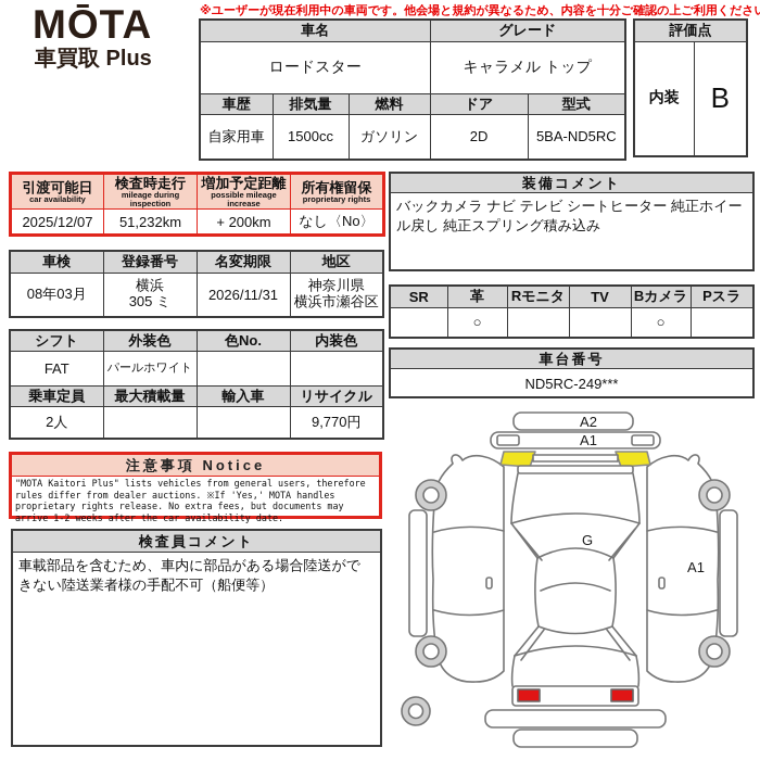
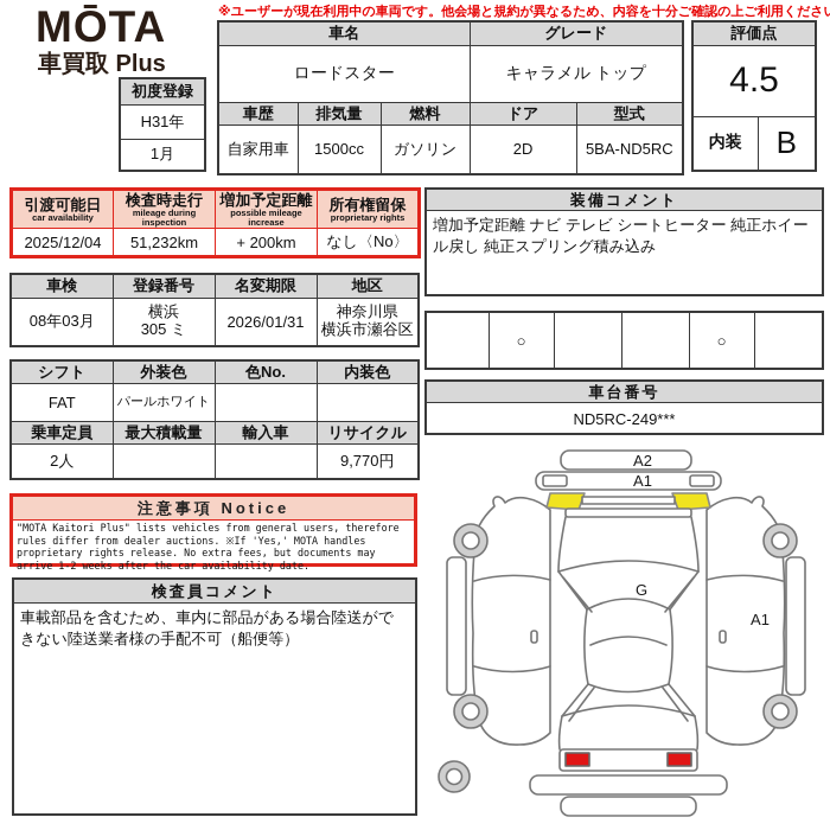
  ※ユーザーが現在利用中の車両です。他会場と規約が異なるため、内容を十分ご確認の上ご利用くださ
  MŌTA
  車買取 Plus
+ 初度登録
+ H31年
+ 1月
  車名	グレード
  ロードスター	キャラメル トップ
  車歴	排気量	燃料	ドア	型式
  自家用車	1500cc	ガソリン	2D	5BA-ND5RC
  評価点
+ 4.5
  内装	B
  引渡可能日car availability	検査時走行mileage during inspection	増加予定距離possible mileage increase	所有権留保proprietary rights
- 2025/12/07	51,232km	+ 200km	なし〈No〉
+ 2025/12/04	51,232km	+ 200km	なし〈No〉
  車検	登録番号	名変期限	地区
- 08年03月	横浜 305 ミ	2026/11/31	神奈川県 横浜市瀬谷区
+ 08年03月	横浜 305 ミ	2026/01/31	神奈川県 横浜市瀬谷区
  シフト	外装色	色No.	内装色
  FAT	パールホワイト
  乗車定員	最大積載量	輸入車	リサイクル
  2人			9,770円
  注意事項 Notice
  "MOTA Kaitori Plus" lists vehicles from general users, therefore rules differ from dealer auctions. ※If 'Yes,' MOTA handles proprietary rights release. No extra fees, but documents may arrive 1-2 weeks after the car availability date.
  検査員コメント
  車載部品を含むため、車内に部品がある場合陸送ができない陸送業者様の手配不可（船便等）
  装備コメント
- バックカメラ ナビ テレビ シートヒーター 純正ホイール戻し 純正スプリング積み込み
+ 増加予定距離 ナビ テレビ シートヒーター 純正ホイール戻し 純正スプリング積み込み
- SR	革	Rモニタ	TV	Bカメラ	Pスラ
  	○			○
  車台番号
  ND5RC-249***
  A2
  A1
  G
  A1
